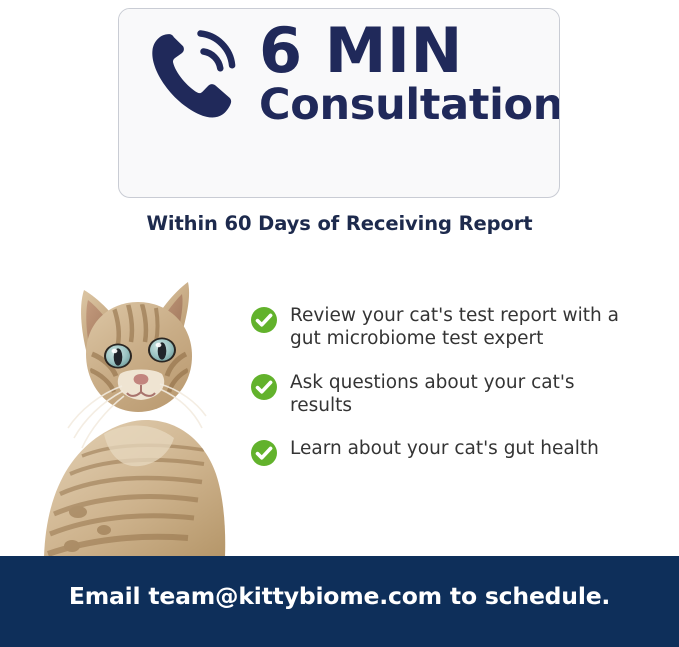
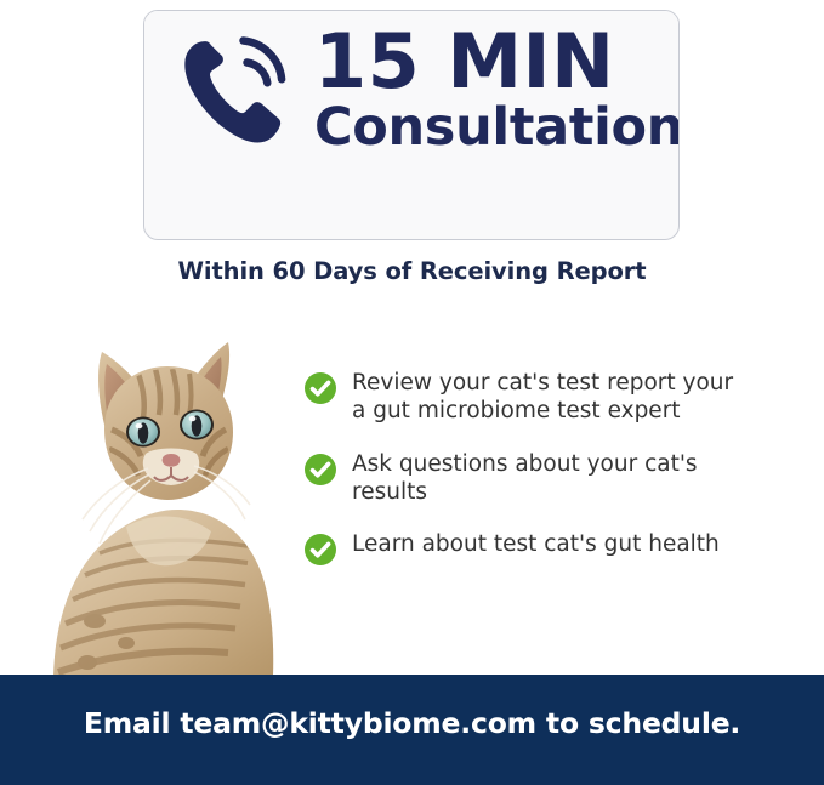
- 6 MIN
+ 15 MIN
  Consultation
  Within 60 Days of Receiving Report
- Review your cat's test report with a gut microbiome test expert
+ Review your cat's test report your a gut microbiome test expert
  Ask questions about your cat's results
- Learn about your cat's gut health
+ Learn about test cat's gut health
  Email team@kittybiome.com to schedule.
